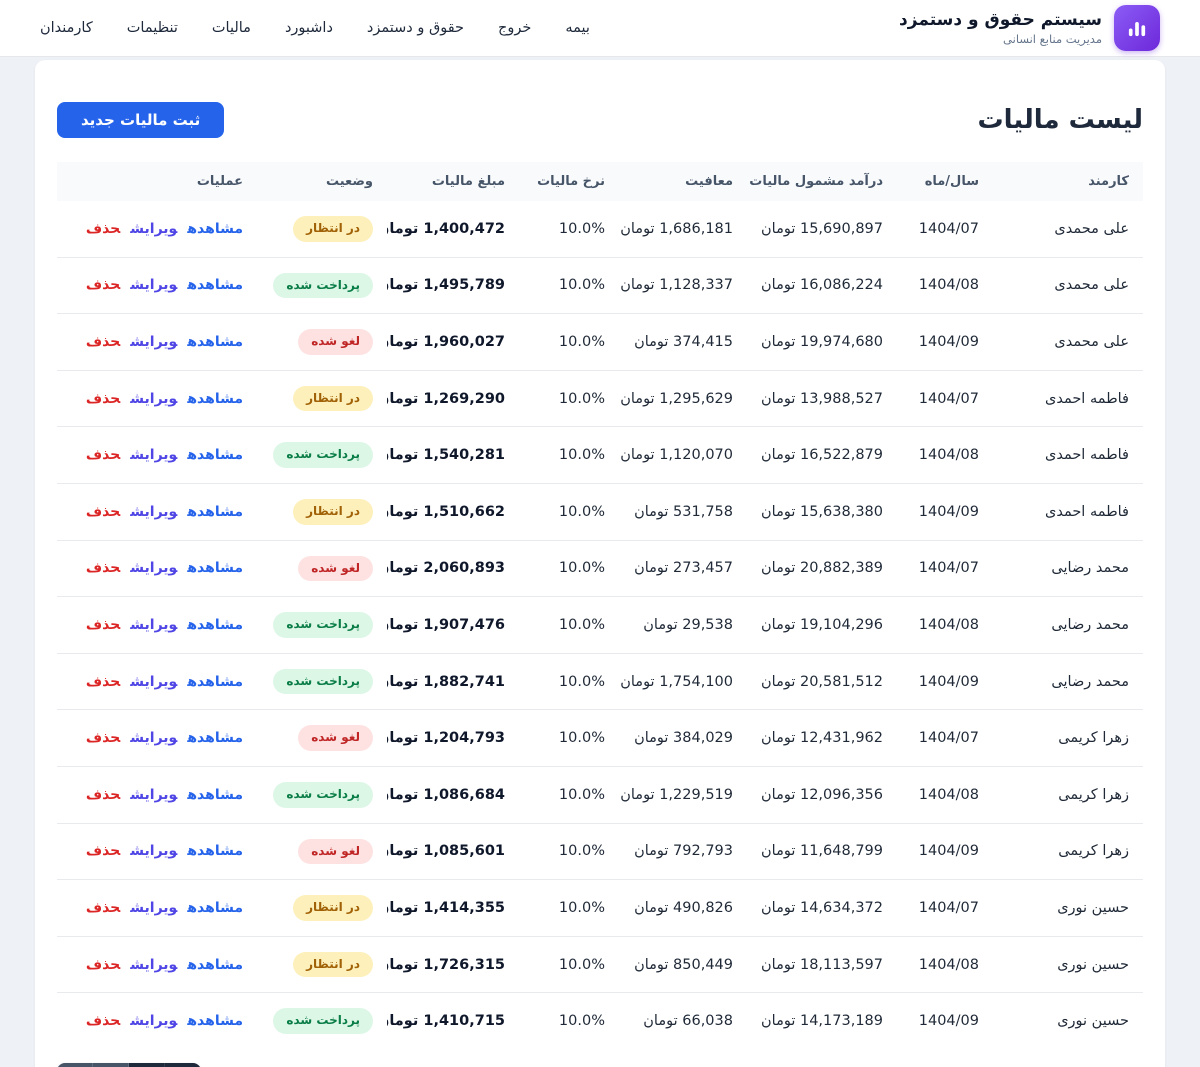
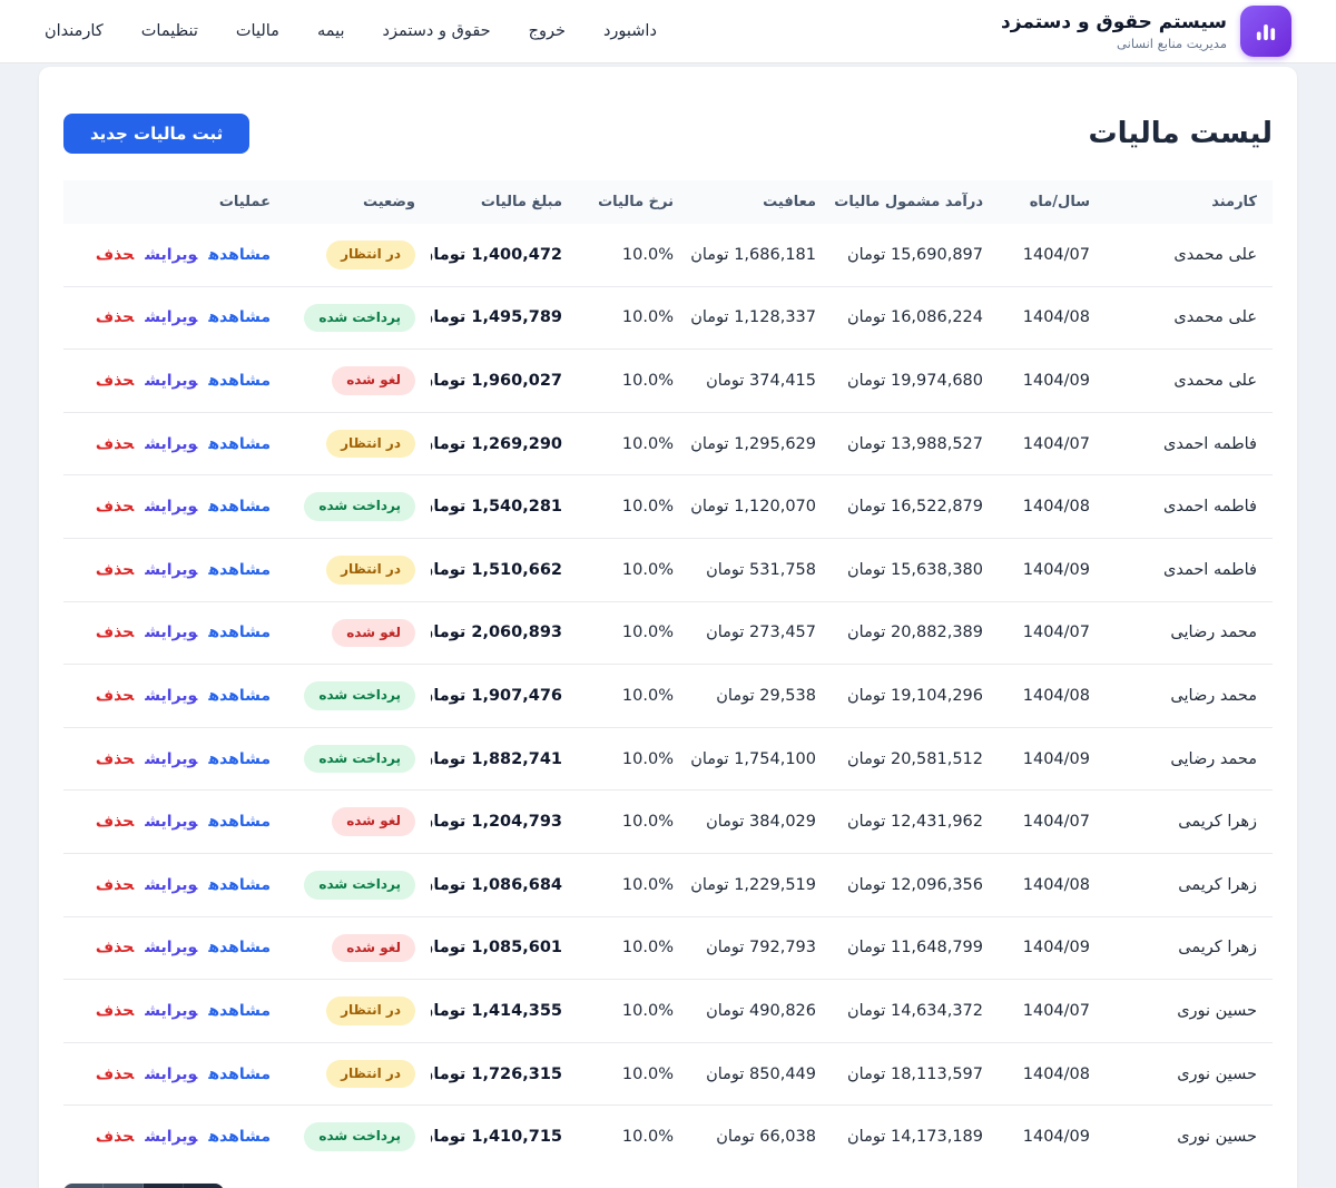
  سیستم حقوق و دستمزد
  مدیریت منابع انسانی
- بیمه
+ داشبورد
  خروج
  حقوق و دستمزد
- داشبورد
+ بیمه
  مالیات
  تنظیمات
  کارمندان
  لیست مالیات
  ثبت مالیات جدید
  کارمند	سال/ماه	درآمد مشمول مالیات	معافیت	نرخ مالیات	مبلغ مالیات	وضعیت	عملیات
  علی محمدی	1404/07	15,690,897 تومان	1,686,181 تومان	10.0%	1,400,472 توما	در انتظار	مشاهدهویرایشحذف
  علی محمدی	1404/08	16,086,224 تومان	1,128,337 تومان	10.0%	1,495,789 توما	پرداخت شده	مشاهدهویرایشحذف
  علی محمدی	1404/09	19,974,680 تومان	374,415 تومان	10.0%	1,960,027 توما	لغو شده	مشاهدهویرایشحذف
  فاطمه احمدی	1404/07	13,988,527 تومان	1,295,629 تومان	10.0%	1,269,290 توما	در انتظار	مشاهدهویرایشحذف
  فاطمه احمدی	1404/08	16,522,879 تومان	1,120,070 تومان	10.0%	1,540,281 توما	پرداخت شده	مشاهدهویرایشحذف
  فاطمه احمدی	1404/09	15,638,380 تومان	531,758 تومان	10.0%	1,510,662 توما	در انتظار	مشاهدهویرایشحذف
  محمد رضایی	1404/07	20,882,389 تومان	273,457 تومان	10.0%	2,060,893 توما	لغو شده	مشاهدهویرایشحذف
  محمد رضایی	1404/08	19,104,296 تومان	29,538 تومان	10.0%	1,907,476 توما	پرداخت شده	مشاهدهویرایشحذف
  محمد رضایی	1404/09	20,581,512 تومان	1,754,100 تومان	10.0%	1,882,741 توما	پرداخت شده	مشاهدهویرایشحذف
  زهرا کریمی	1404/07	12,431,962 تومان	384,029 تومان	10.0%	1,204,793 توما	لغو شده	مشاهدهویرایشحذف
  زهرا کریمی	1404/08	12,096,356 تومان	1,229,519 تومان	10.0%	1,086,684 توما	پرداخت شده	مشاهدهویرایشحذف
  زهرا کریمی	1404/09	11,648,799 تومان	792,793 تومان	10.0%	1,085,601 توما	لغو شده	مشاهدهویرایشحذف
  حسین نوری	1404/07	14,634,372 تومان	490,826 تومان	10.0%	1,414,355 توما	در انتظار	مشاهدهویرایشحذف
  حسین نوری	1404/08	18,113,597 تومان	850,449 تومان	10.0%	1,726,315 توما	در انتظار	مشاهدهویرایشحذف
  حسین نوری	1404/09	14,173,189 تومان	66,038 تومان	10.0%	1,410,715 توما	پرداخت شده	مشاهدهویرایشحذف
